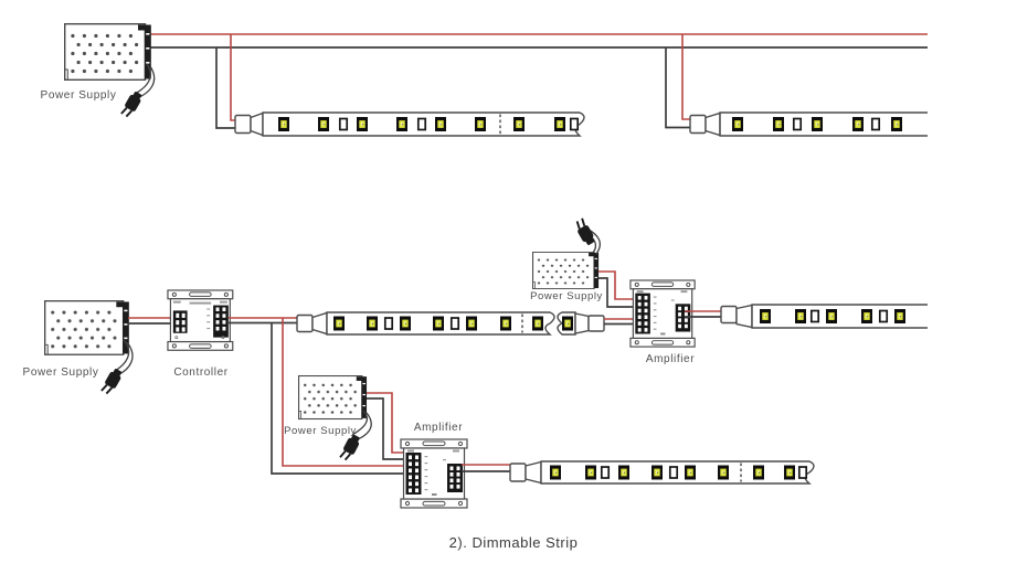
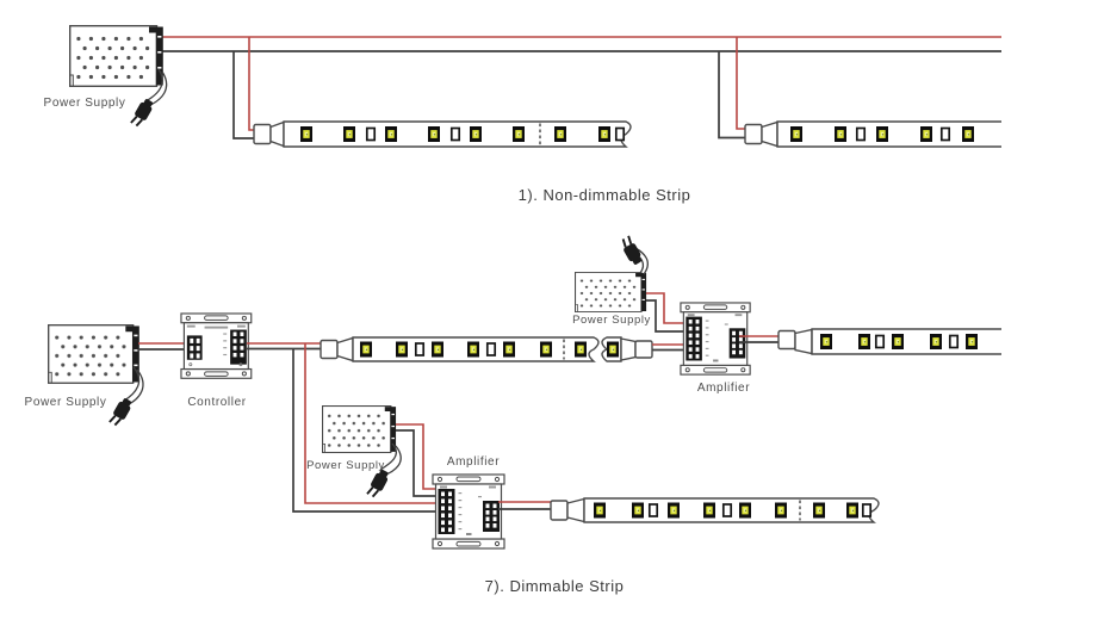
  Power Supply
+ 1). Non-dimmable Strip
  Power Supply
  Controller
  Power Supply
  Amplifier
  Power Supply
  Amplifier
- 2). Dimmable Strip
+ 7). Dimmable Strip
